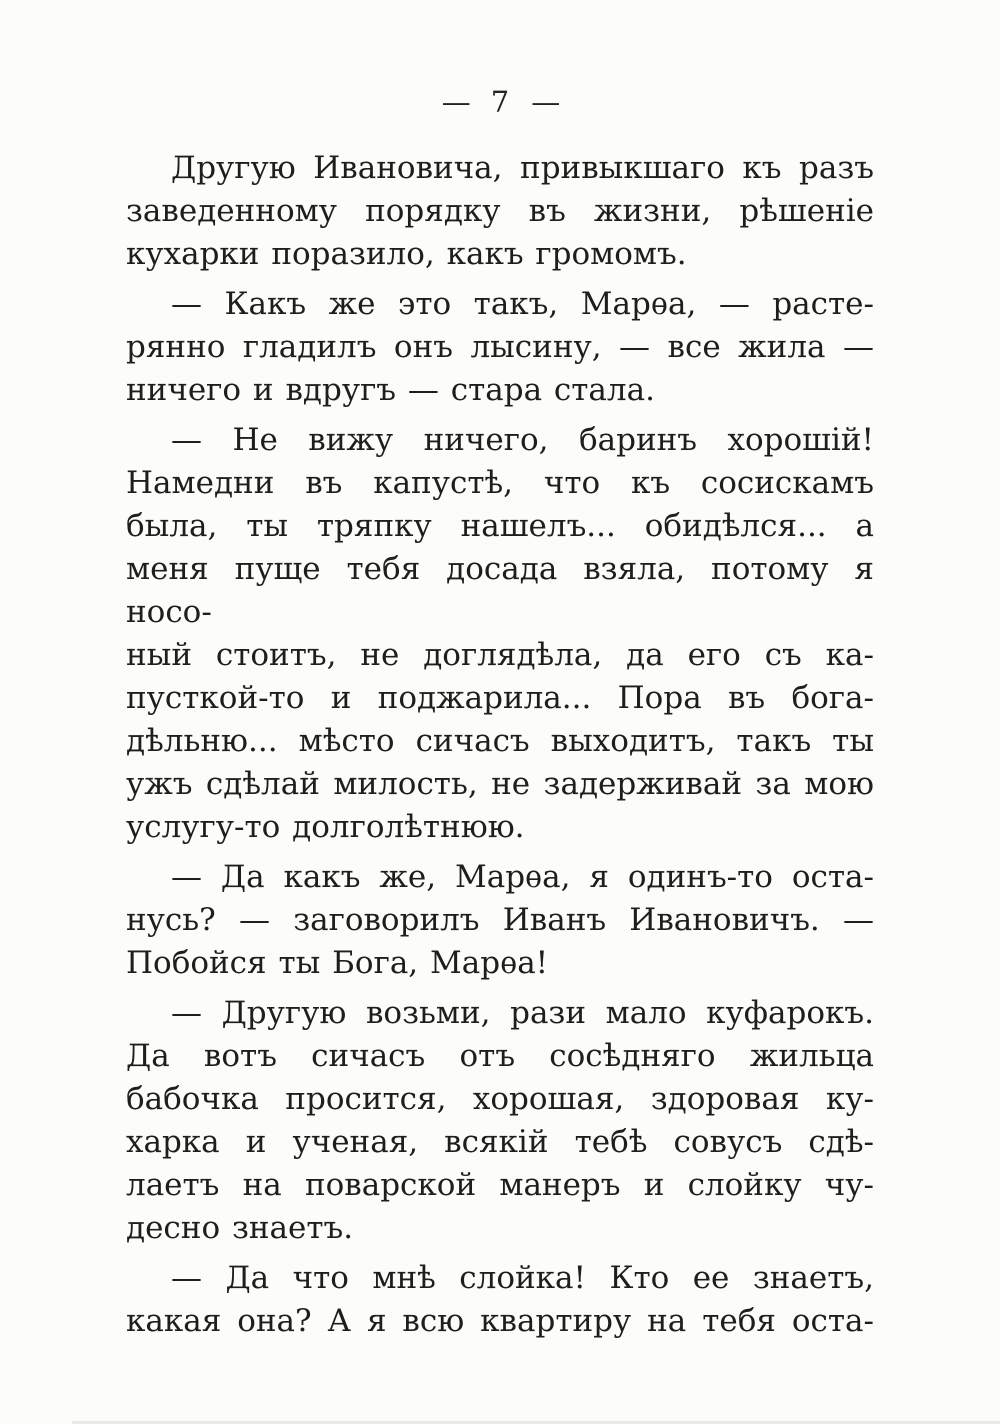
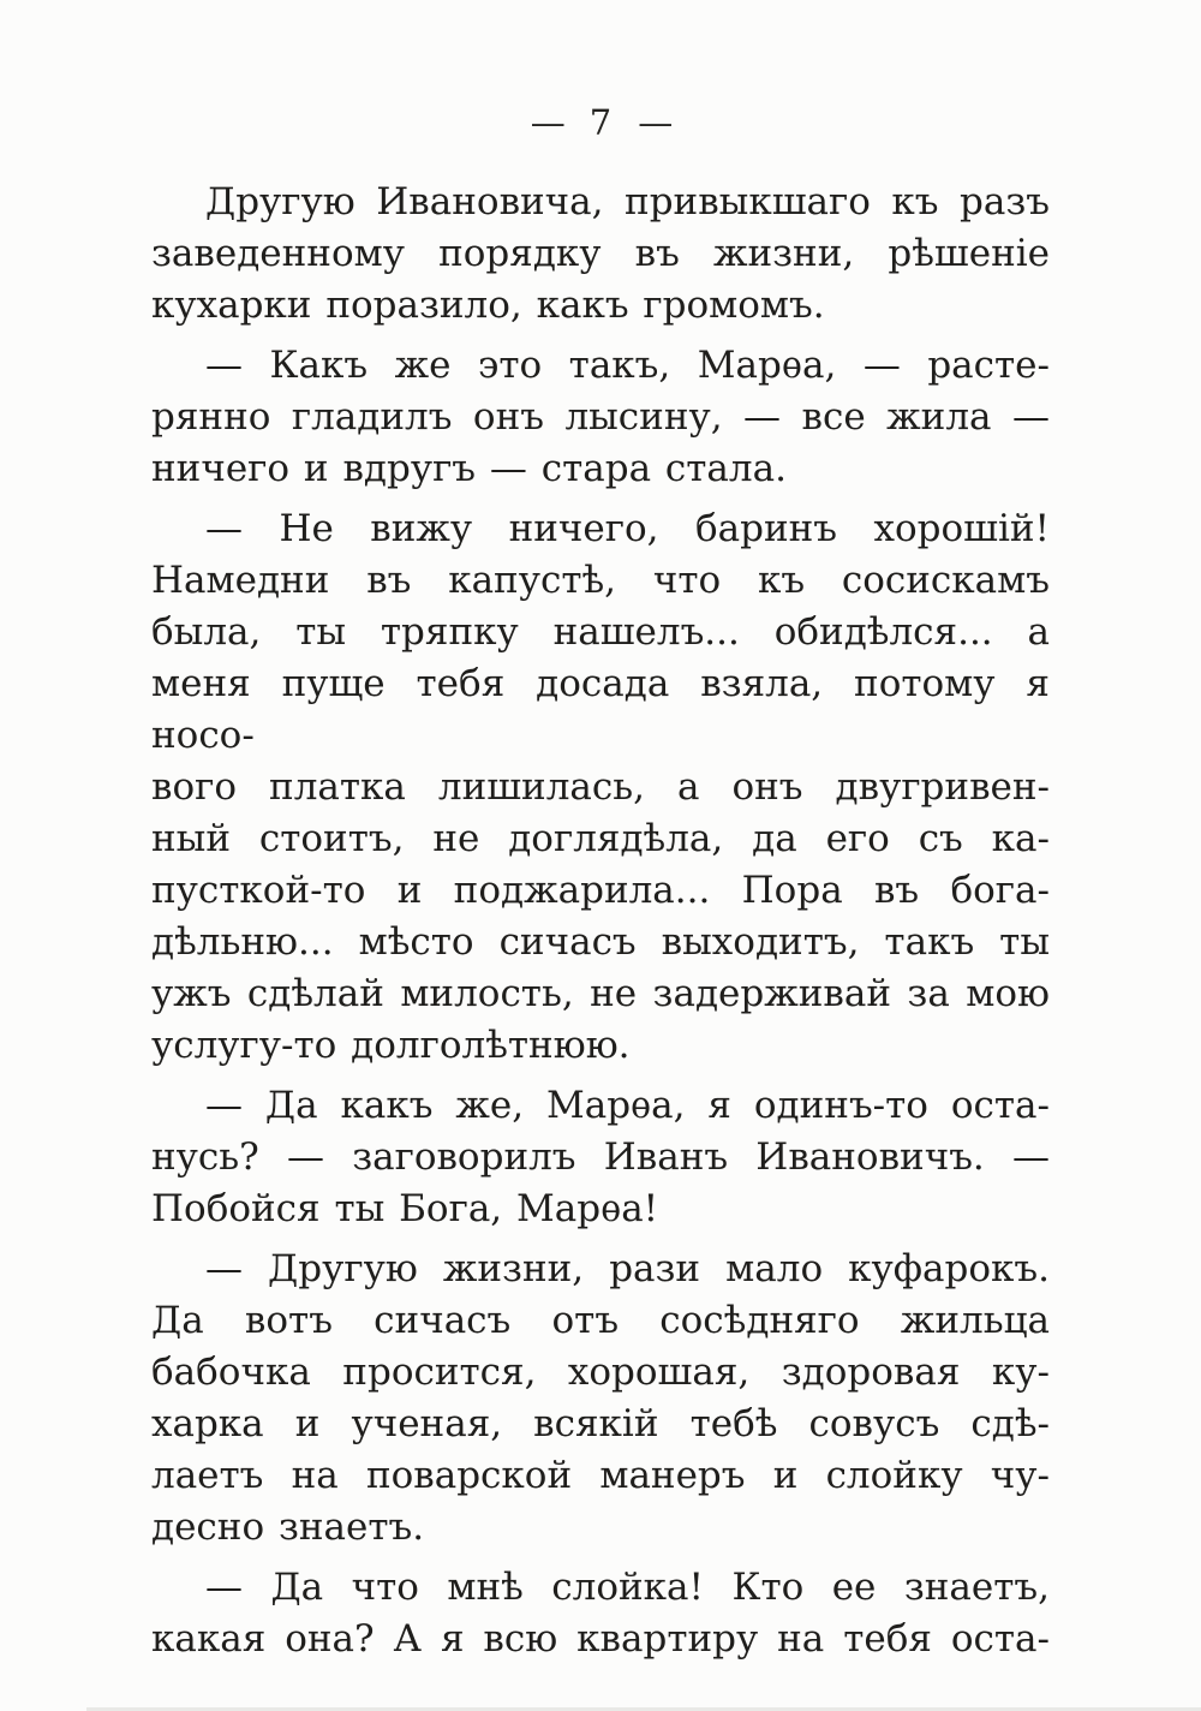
  —
  7
  —
  Другую Ивановича, привыкшаго къ разъ
  заведенному порядку въ жизни, рѣшеніе
  кухарки поразило, какъ громомъ.
  — Какъ же это такъ, Марѳа, — расте-
  рянно гладилъ онъ лысину, — все жила —
  ничего и вдругъ — стара стала.
  — Не вижу ничего, баринъ хорошій!
  Намедни въ капустѣ, что къ сосискамъ
  была, ты тряпку нашелъ... обидѣлся... а
  меня пуще тебя досада взяла, потому я носо-
+ вого платка лишилась, а онъ двугривен-
  ный стоитъ, не доглядѣла, да его съ ка-
  пусткой-то и поджарила... Пора въ бога-
  дѣльню... мѣсто сичасъ выходитъ, такъ ты
  ужъ сдѣлай милость, не задерживай за мою
  услугу-то долголѣтнюю.
  — Да какъ же, Марѳа, я одинъ-то оста-
  нусь? — заговорилъ Иванъ Ивановичъ. —
  Побойся ты Бога, Марѳа!
- — Другую возьми, рази мало куфарокъ.
+ — Другую жизни, рази мало куфарокъ.
  Да вотъ сичасъ отъ сосѣдняго жильца
  бабочка просится, хорошая, здоровая ку-
  харка и ученая, всякій тебѣ совусъ сдѣ-
  лаетъ на поварской манеръ и слойку чу-
  десно знаетъ.
  — Да что мнѣ слойка! Кто ее знаетъ,
  какая она? А я всю квартиру на тебя оста-
